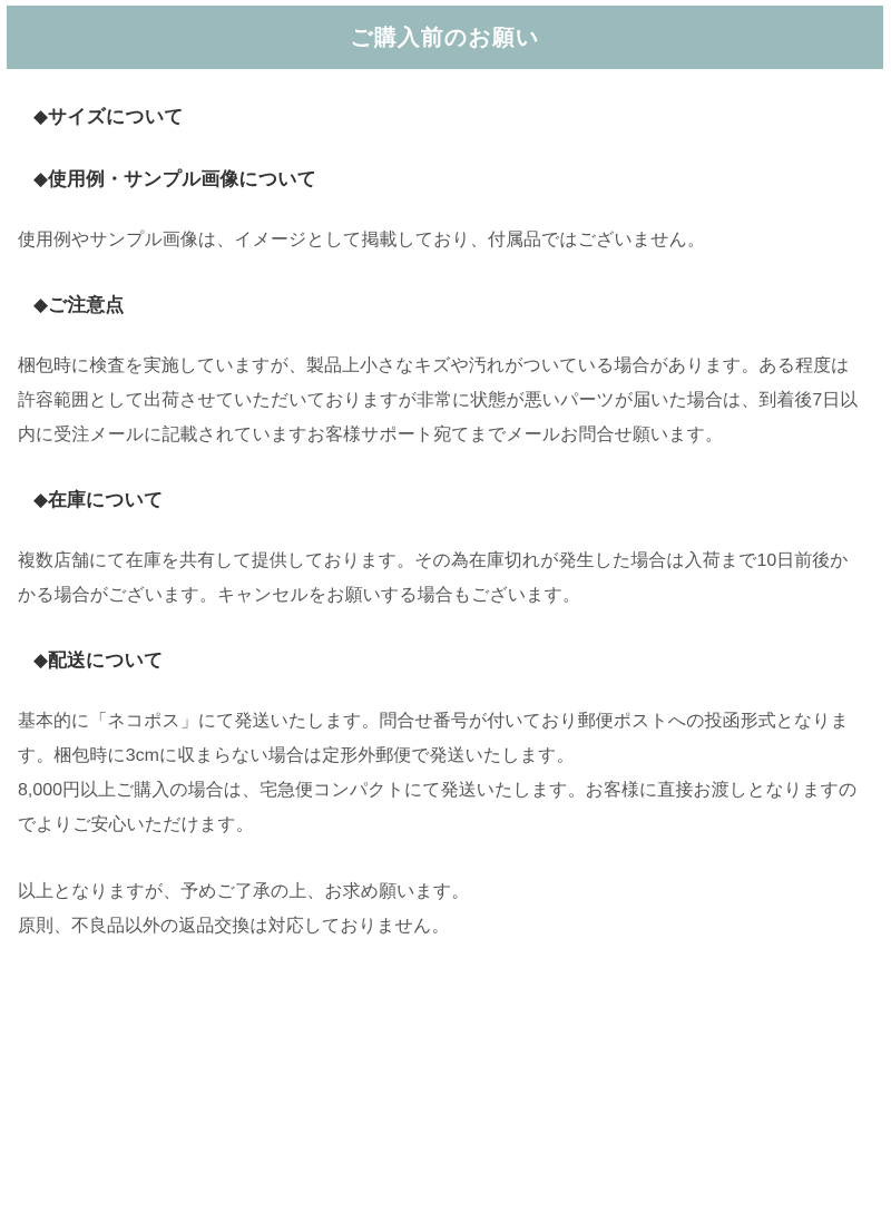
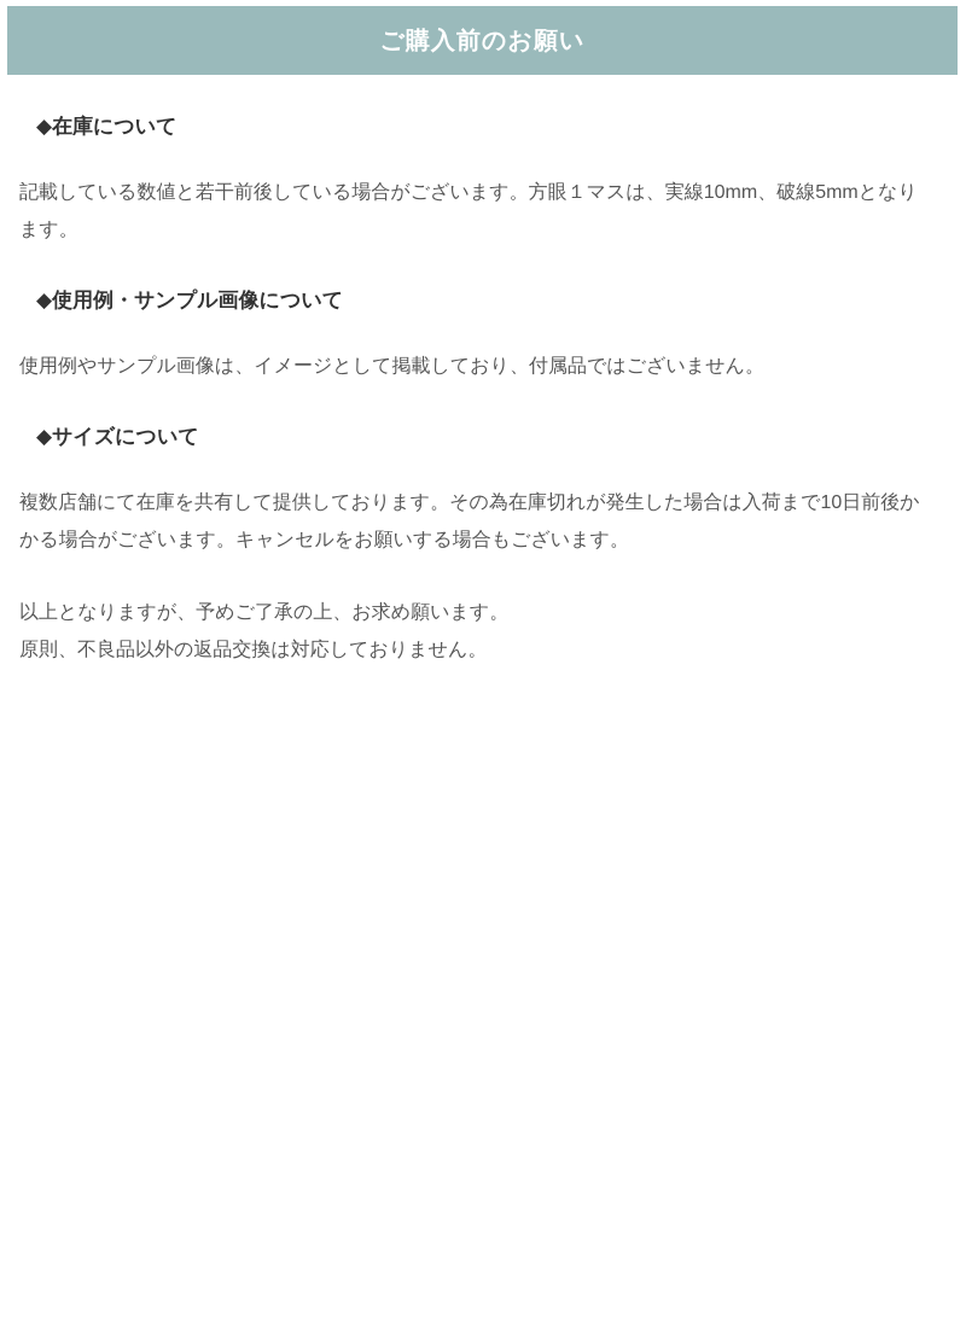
  ご購入前のお願い
- ◆サイズについて
+ ◆在庫について
+ 記載している数値と若干前後している場合がございます。方眼１マスは、実線10mm、破線5mmとなります。
  ◆使用例・サンプル画像について
  使用例やサンプル画像は、イメージとして掲載しており、付属品ではございません。
- ◆ご注意点
- 梱包時に検査を実施していますが、製品上小さなキズや汚れがついている場合があります。ある程度は許容範囲として出荷させていただいておりますが非常に状態が悪いパーツが届いた場合は、到着後7日以内に受注メールに記載されていますお客様サポート宛てまでメールお問合せ願います。
- ◆在庫について
+ ◆サイズについて
  複数店舗にて在庫を共有して提供しております。その為在庫切れが発生した場合は入荷まで10日前後かかる場合がございます。キャンセルをお願いする場合もございます。
- ◆配送について
- 基本的に「ネコポス」にて発送いたします。問合せ番号が付いており郵便ポストへの投函形式となります。梱包時に3cmに収まらない場合は定形外郵便で発送いたします。
- 8,000円以上ご購入の場合は、宅急便コンパクトにて発送いたします。お客様に直接お渡しとなりますのでよりご安心いただけます。
  以上となりますが、予めご了承の上、お求め願います。
  原則、不良品以外の返品交換は対応しておりません。
